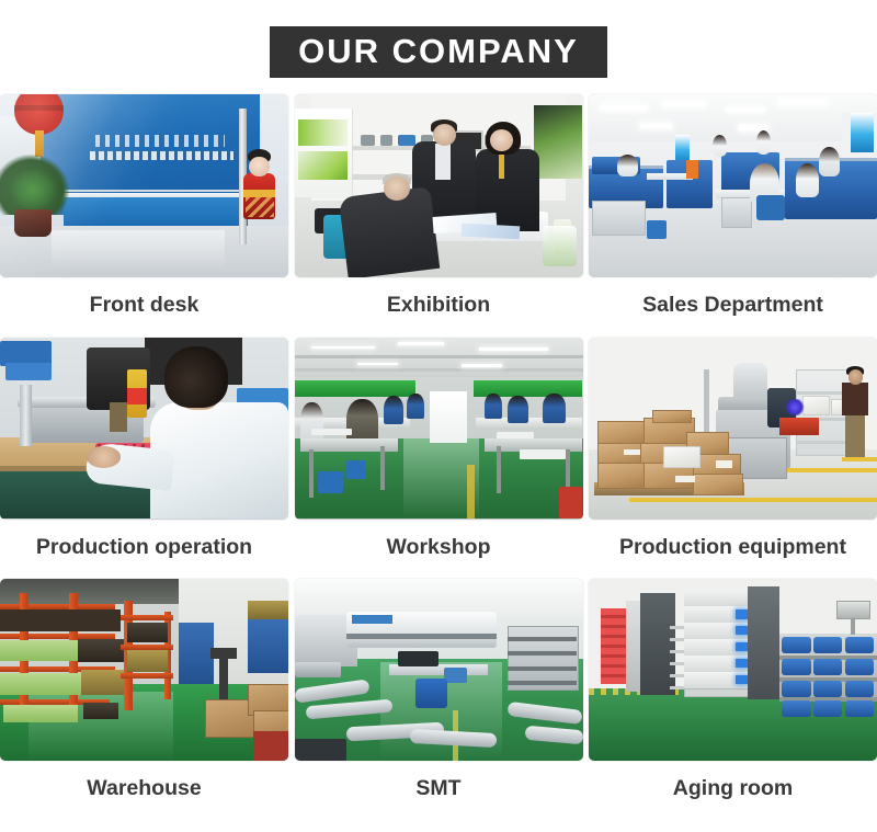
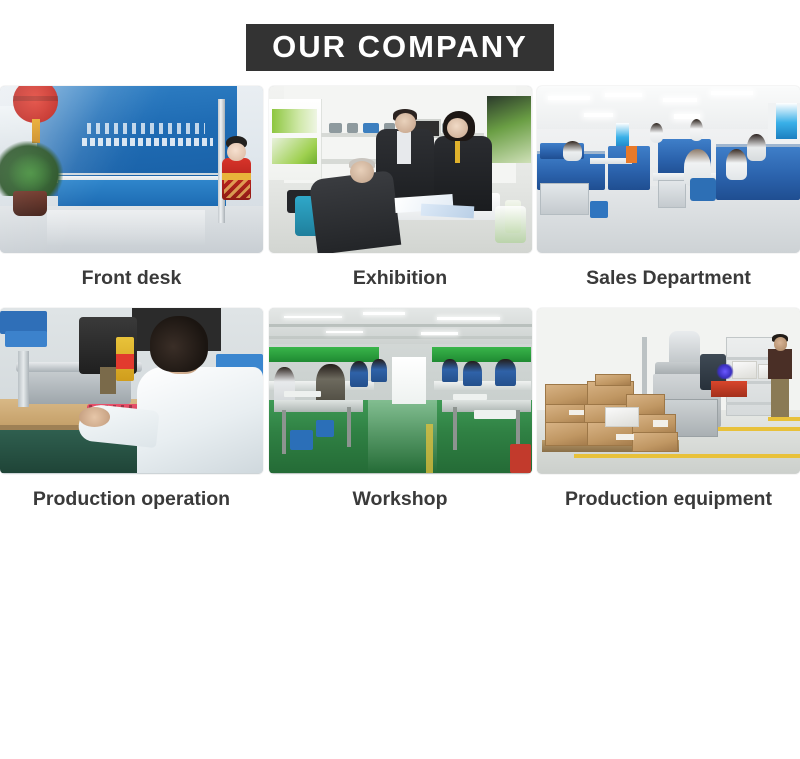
  OUR COMPANY
  Front desk
  Exhibition
  Sales Department
  Production operation
  Workshop
  Production equipment
- Warehouse
- SMT
- Aging room
